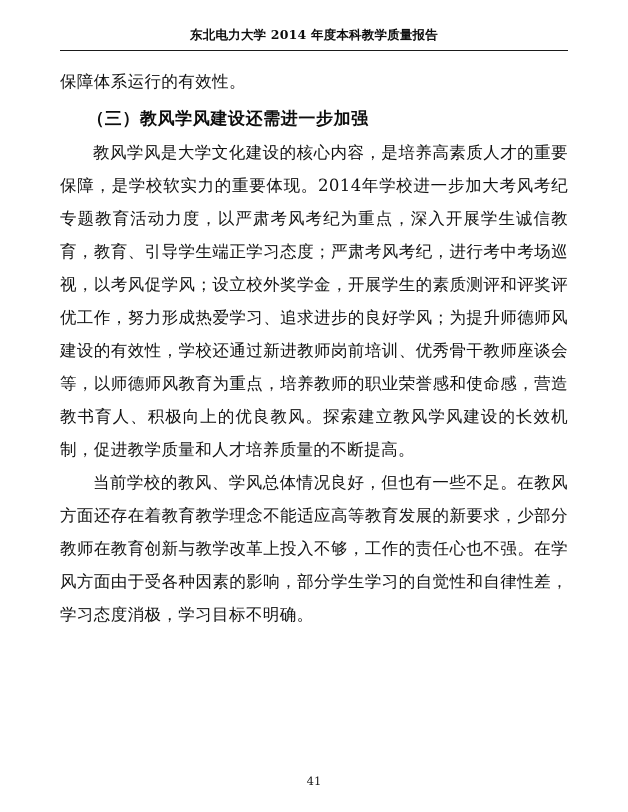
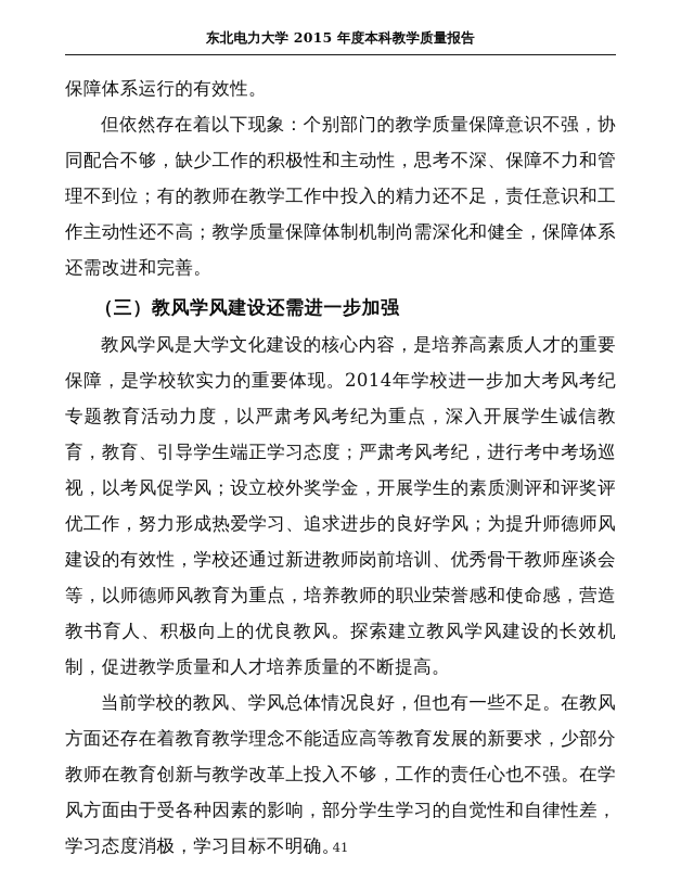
- 东北电力大学 2014 年度本科教学质量报告
+ 东北电力大学 2015 年度本科教学质量报告
  保障体系运行的有效性。
+ 但依然存在着以下现象：个别部门的教学质量保障意识不强，协同配合不够，缺少工作的积极性和主动性，思考不深、保障不力和管理不到位；有的教师在教学工作中投入的精力还不足，责任意识和工作主动性还不高；教学质量保障体制机制尚需深化和健全，保障体系还需改进和完善。
  （三）教风学风建设还需进一步加强
  教风学风是大学文化建设的核心内容，是培养高素质人才的重要保障，是学校软实力的重要体现。2014年学校进一步加大考风考纪专题教育活动力度，以严肃考风考纪为重点，深入开展学生诚信教育，教育、引导学生端正学习态度；严肃考风考纪，进行考中考场巡视，以考风促学风；设立校外奖学金，开展学生的素质测评和评奖评优工作，努力形成热爱学习、追求进步的良好学风；为提升师德师风建设的有效性，学校还通过新进教师岗前培训、优秀骨干教师座谈会等，以师德师风教育为重点，培养教师的职业荣誉感和使命感，营造教书育人、积极向上的优良教风。探索建立教风学风建设的长效机制，促进教学质量和人才培养质量的不断提高。
  当前学校的教风、学风总体情况良好，但也有一些不足。在教风方面还存在着教育教学理念不能适应高等教育发展的新要求，少部分教师在教育创新与教学改革上投入不够，工作的责任心也不强。在学风方面由于受各种因素的影响，部分学生学习的自觉性和自律性差，学习态度消极，学习目标不明确。
  41
